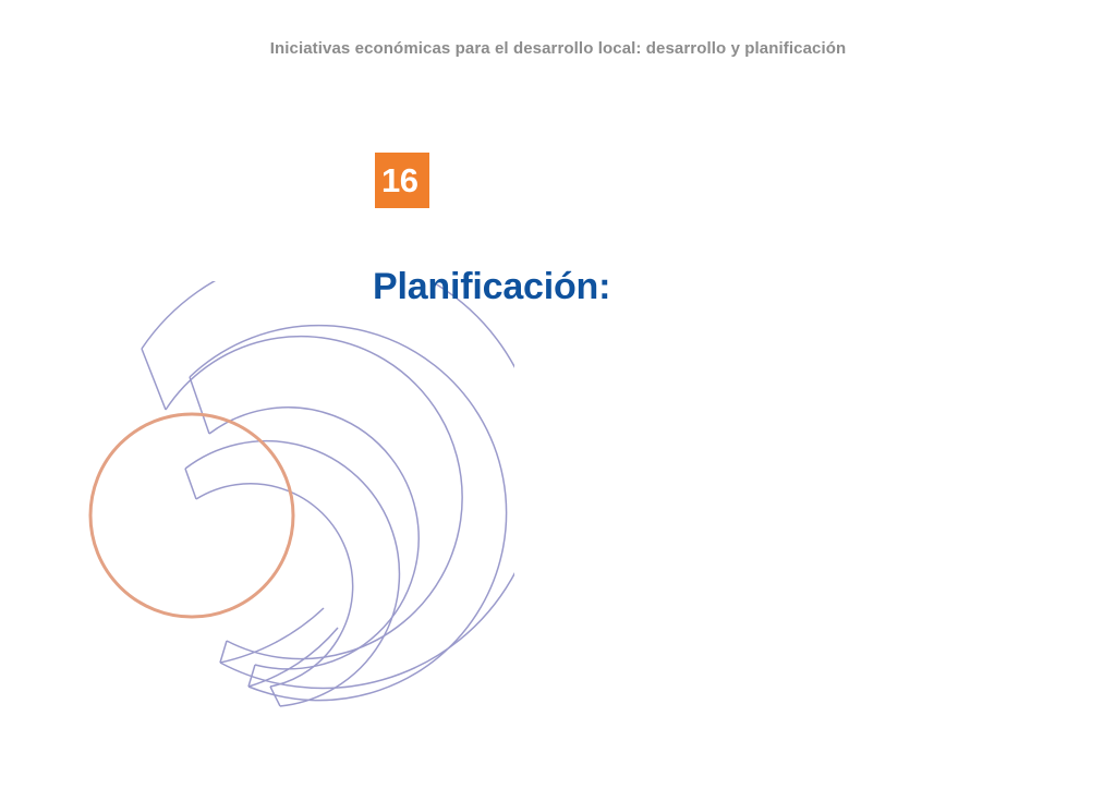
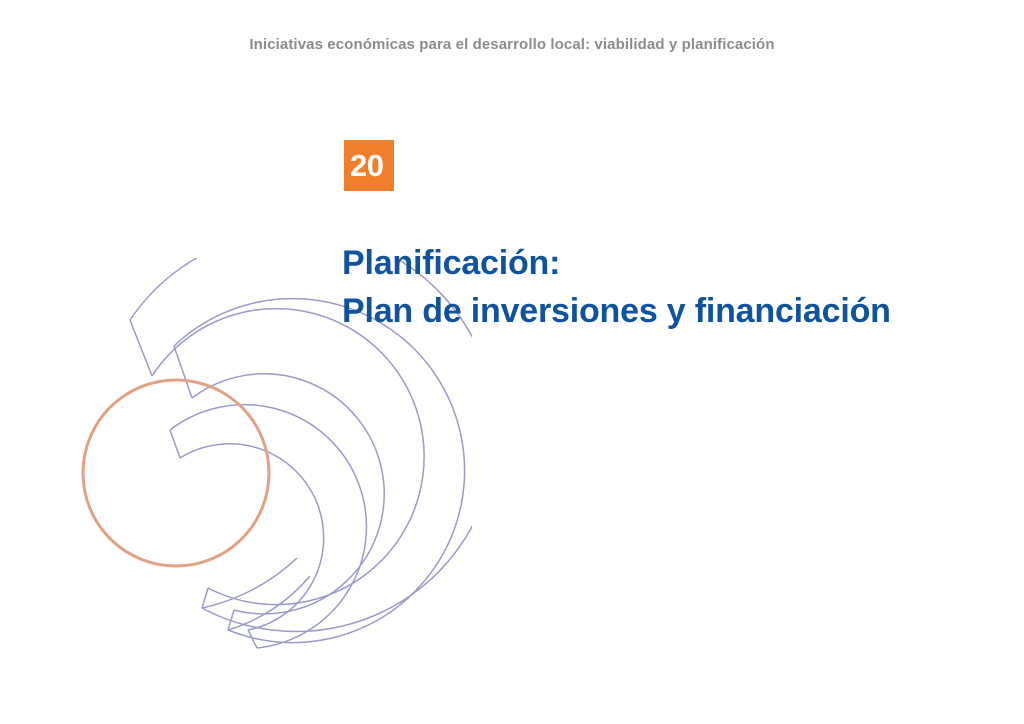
- Iniciativas económicas para el desarrollo local: desarrollo y planificación
+ Iniciativas económicas para el desarrollo local: viabilidad y planificación
- 16
+ 20
  Planificación:
+ Plan de inversiones y financiación
